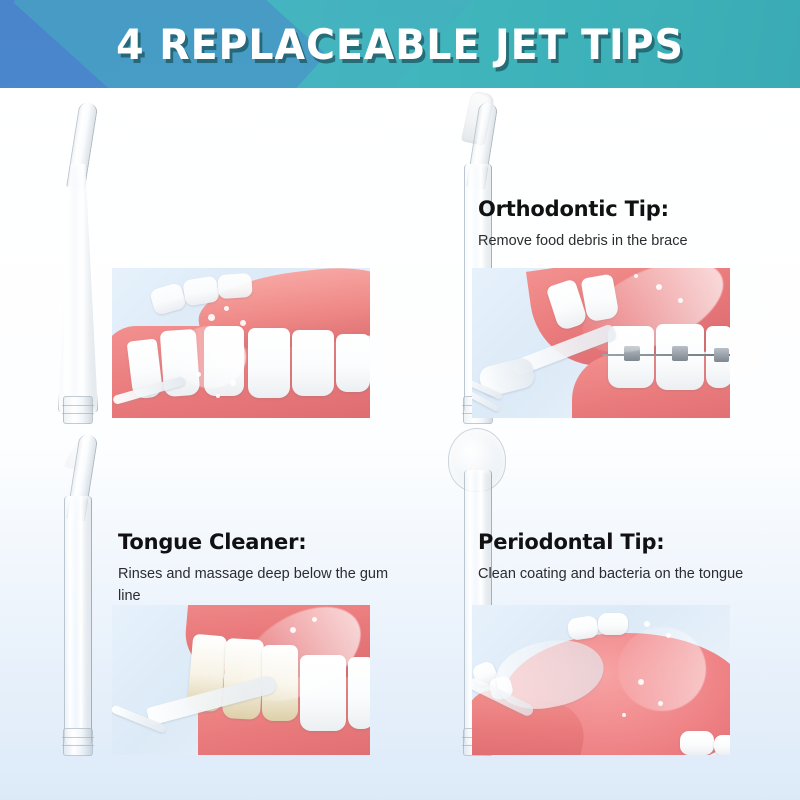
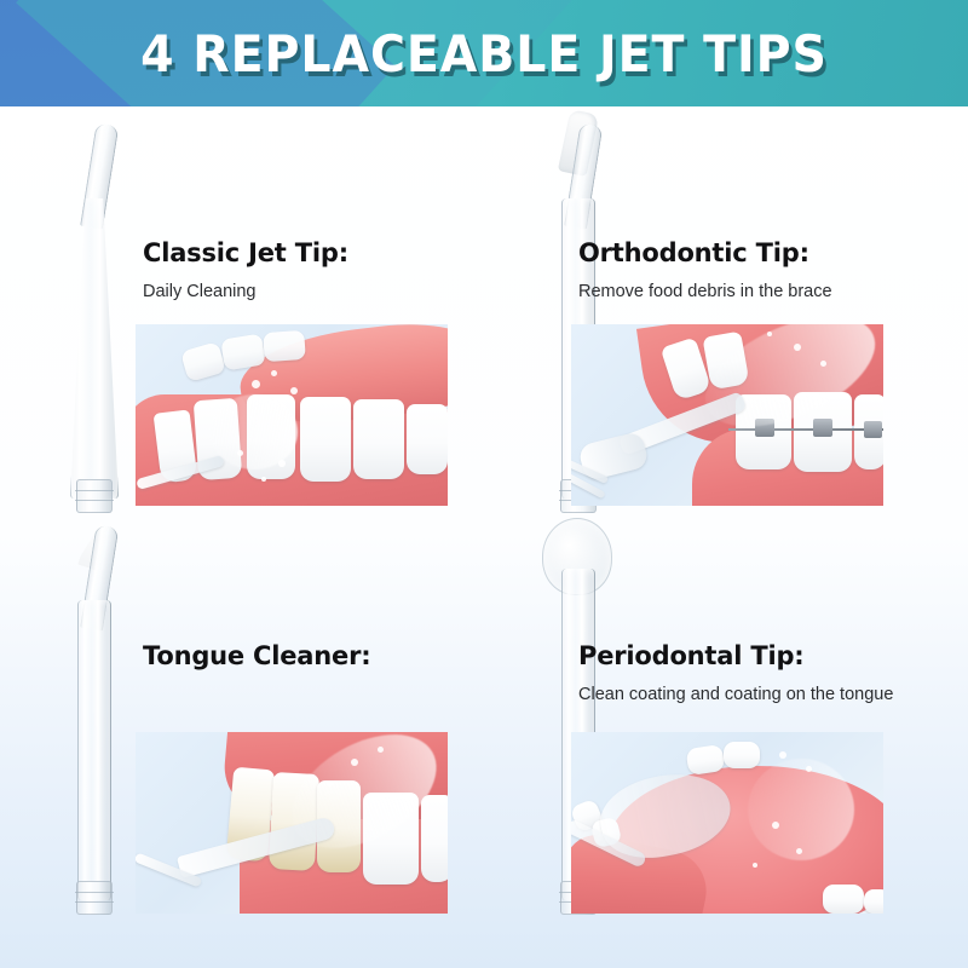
  4 REPLACEABLE JET TIPS
+ Classic Jet Tip:
+ Daily Cleaning
  Orthodontic Tip:
  Remove food debris in the brace
  Tongue Cleaner:
- Rinses and massage deep below the gum line
  Periodontal Tip:
- Clean coating and bacteria on the tongue
+ Clean coating and coating on the tongue
